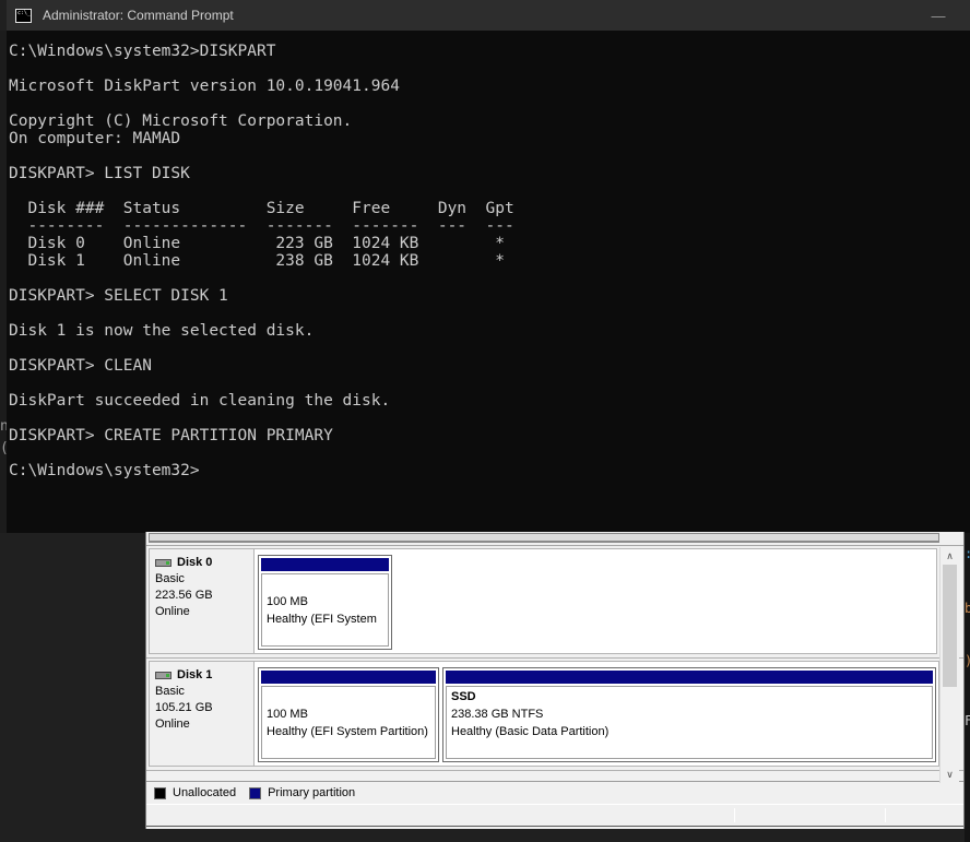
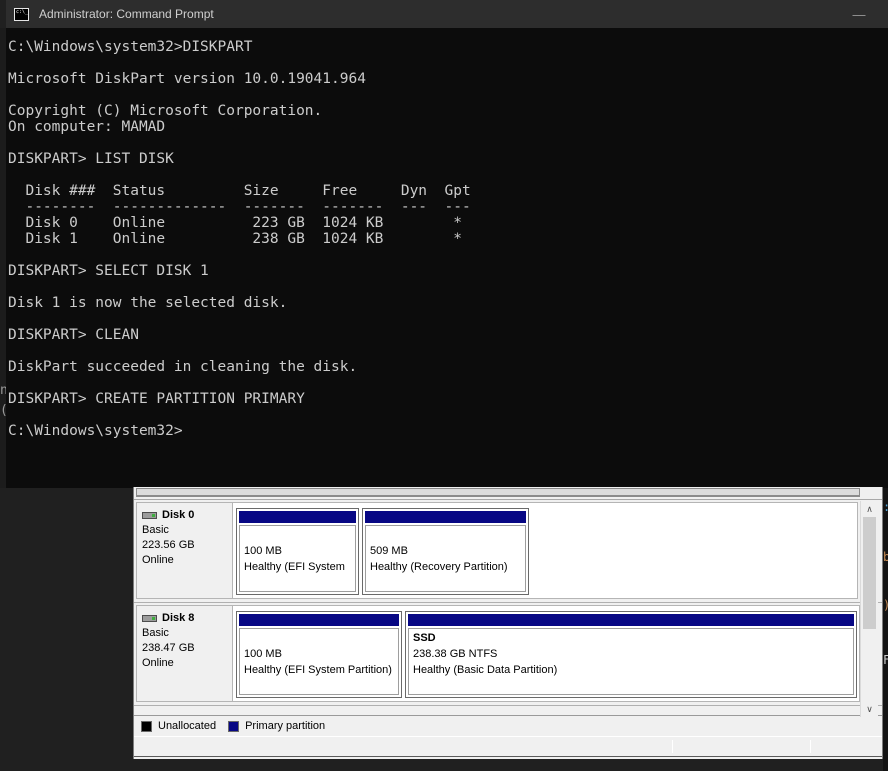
  n
  (
  Administrator: Command Prompt
  —
  C:\Windows\system32>DISKPART
  Microsoft DiskPart version 10.0.19041.964
  Copyright (C) Microsoft Corporation.
  On computer: MAMAD
  DISKPART> LIST DISK
  Disk ### Status Size Free Dyn Gpt
  -------- ------------- ------- ------- --- ---
  Disk 0 Online 223 GB 1024 KB *
  Disk 1 Online 238 GB 1024 KB *
  DISKPART> SELECT DISK 1
  Disk 1 is now the selected disk.
  DISKPART> CLEAN
  DiskPart succeeded in cleaning the disk.
  DISKPART> CREATE PARTITION PRIMARY
  C:\Windows\system32>
  Disk 0
  Basic
  223.56 GB
  Online
  100 MB
  Healthy (EFI System
+ 509 MB
+ Healthy (Recovery Partition)
- Disk 1
+ Disk 8
  Basic
- 105.21 GB
+ 238.47 GB
  Online
  100 MB
  Healthy (EFI System Partition)
  SSD
  238.38 GB NTFS
  Healthy (Basic Data Partition)
  ∧
  ∨
  Unallocated
  Primary partition
  :
  b
  )
  F
